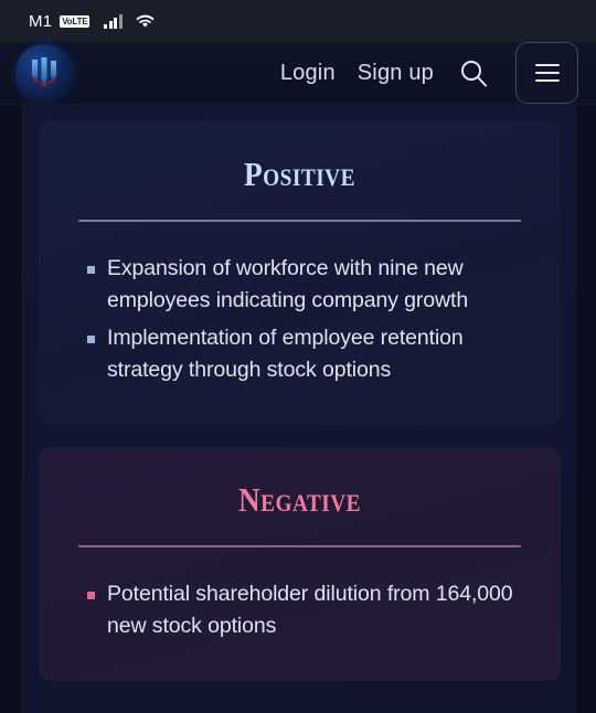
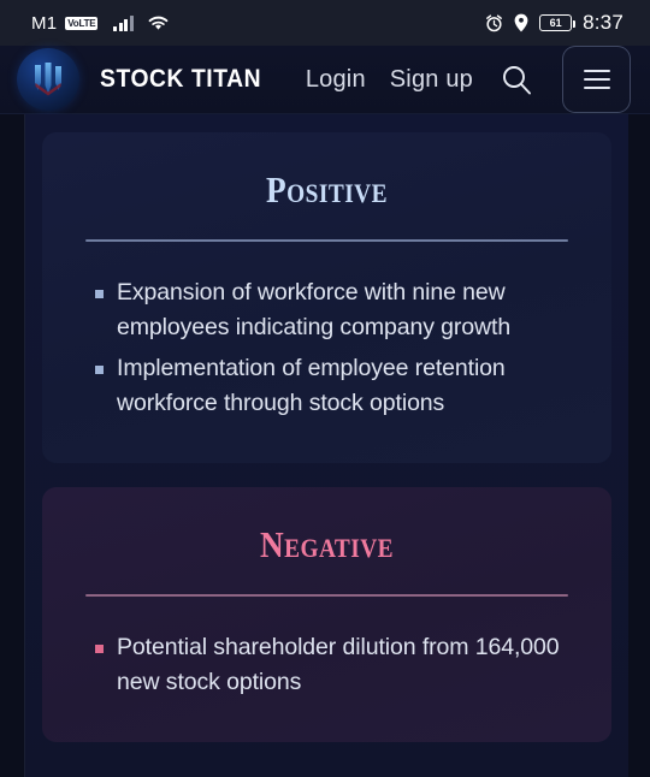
  M1
  VoLTE
+ 61
+ 8:37
+ STOCK TITAN
  Login
  Sign up
  Positive
  Expansion of workforce with nine new employees indicating company growth
- Implementation of employee retention strategy through stock options
+ Implementation of employee retention workforce through stock options
  Negative
  Potential shareholder dilution from 164,000 new stock options
